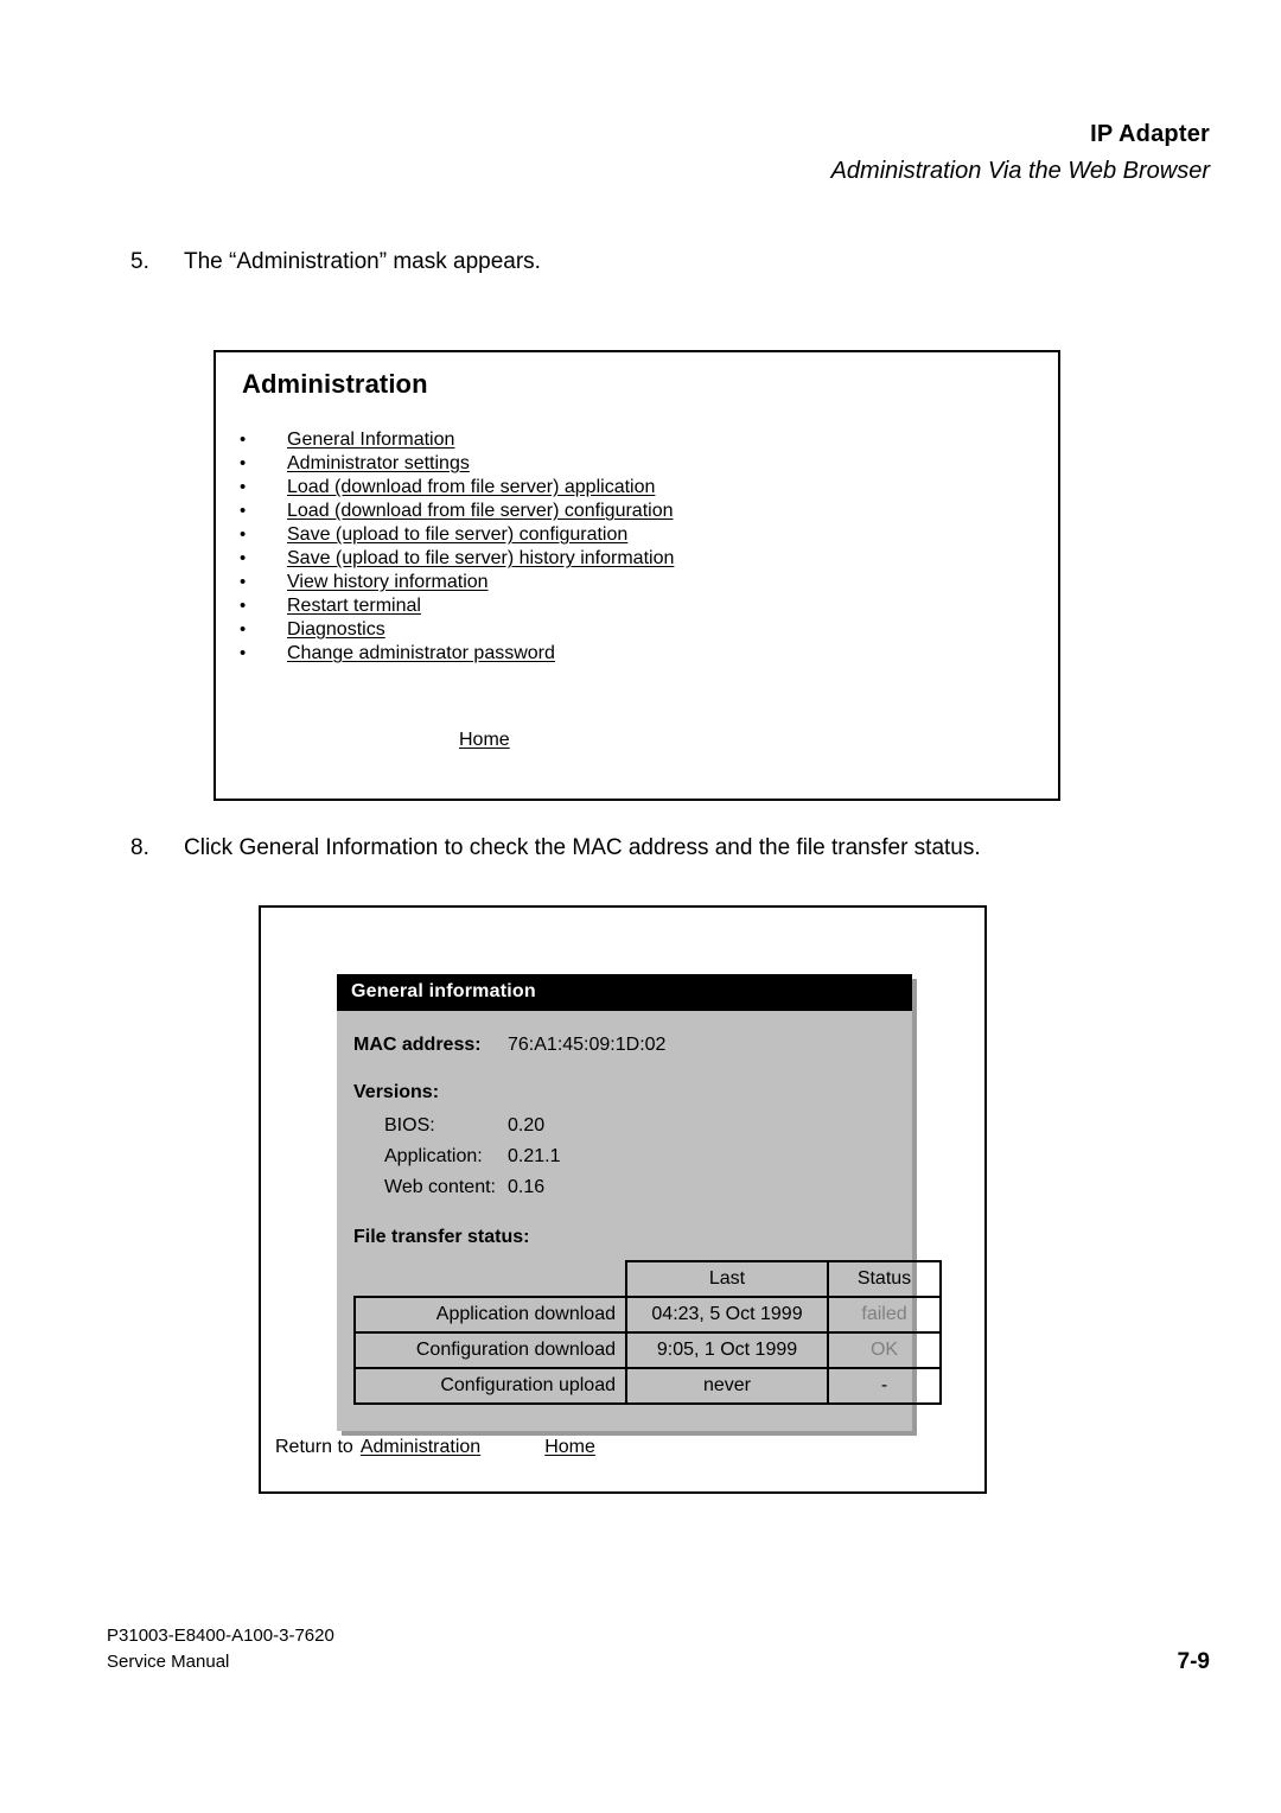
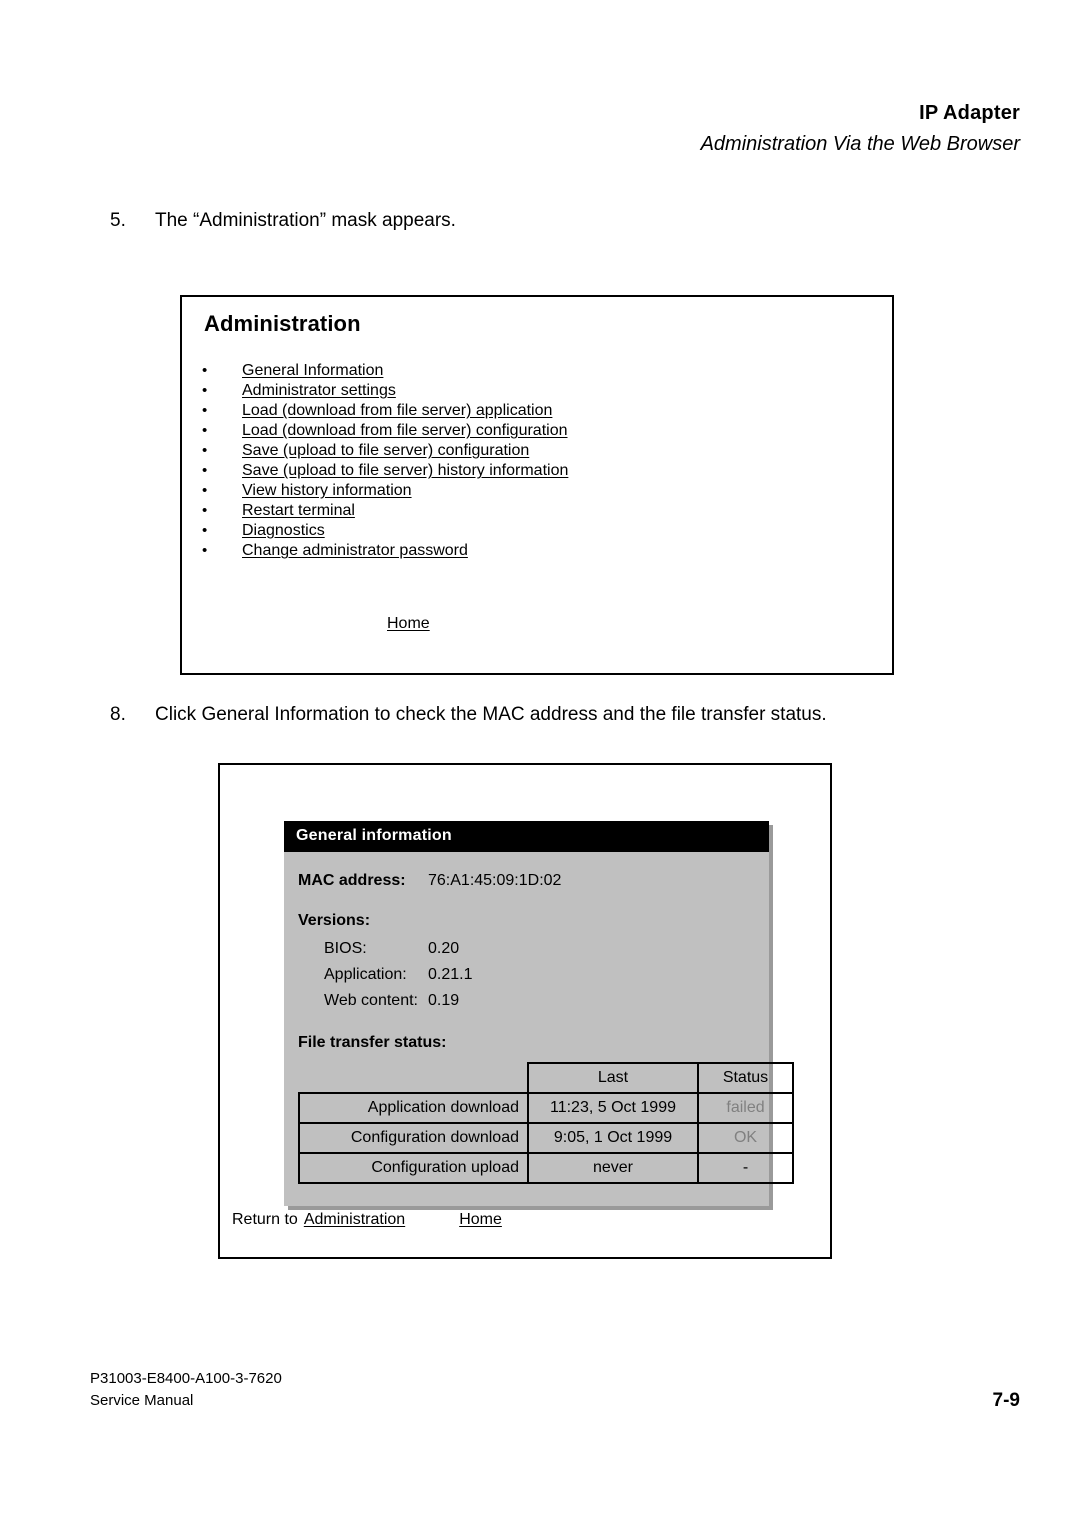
  IP Adapter
  Administration Via the Web Browser
  5.
  The “Administration” mask appears.
  Administration
  •
  General Information
  •
  Administrator settings
  •
  Load (download from file server) application
  •
  Load (download from file server) configuration
  •
  Save (upload to file server) configuration
  •
  Save (upload to file server) history information
  •
  View history information
  •
  Restart terminal
  •
  Diagnostics
  •
  Change administrator password
  Home
  8.
  Click General Information to check the MAC address and the file transfer status.
  General information
  MAC address:
  76:A1:45:09:1D:02
  Versions:
  BIOS:
  0.20
  Application:
  0.21.1
  Web content:
- 0.16
+ 0.19
  File transfer status:
  	Last	Status
- Application download	04:23, 5 Oct 1999	failed
+ Application download	11:23, 5 Oct 1999	failed
  Configuration download	9:05, 1 Oct 1999	OK
  Configuration upload	never	-
  Return to
  Administration
  Home
  P31003-E8400-A100-3-7620
  Service Manual
  7-9
